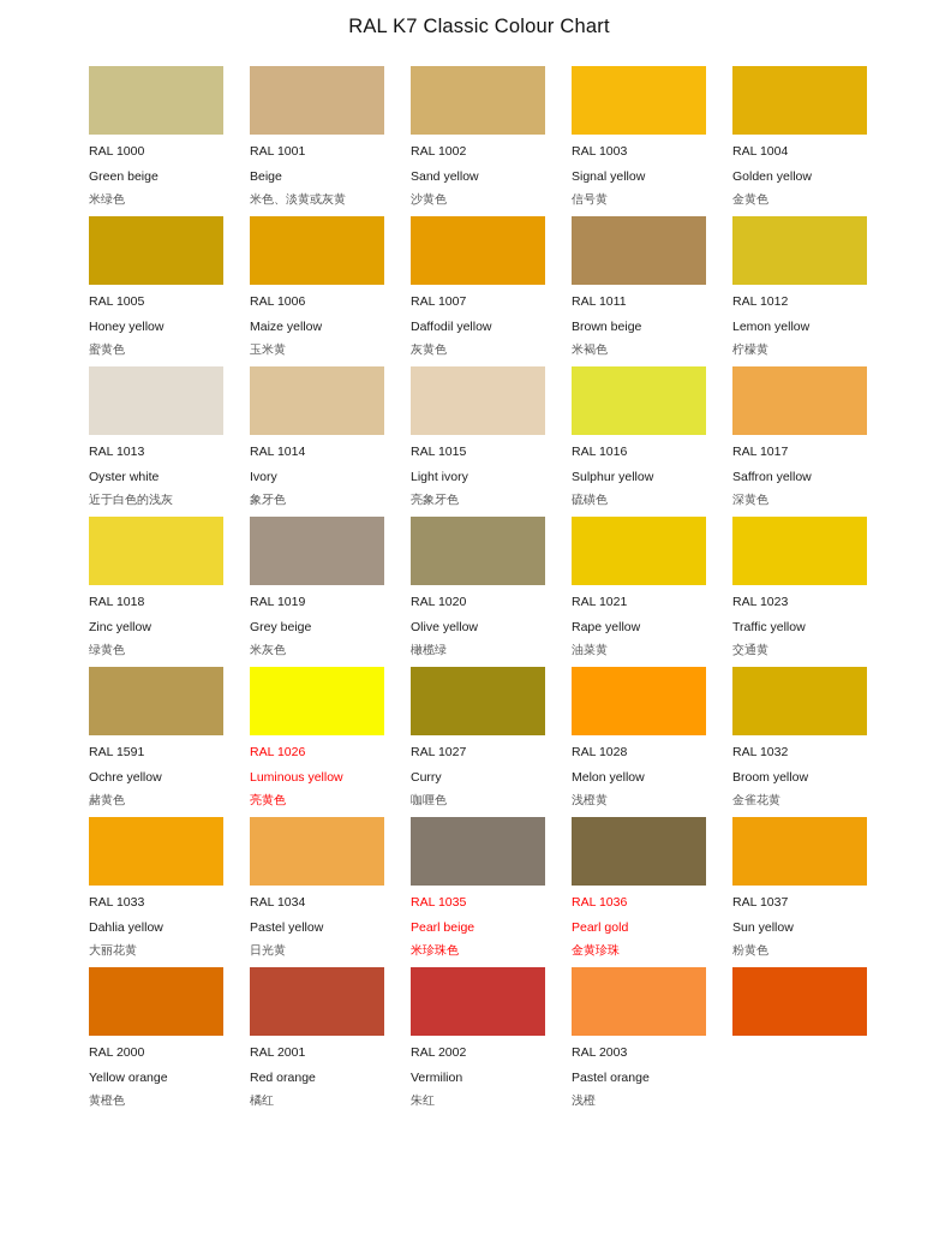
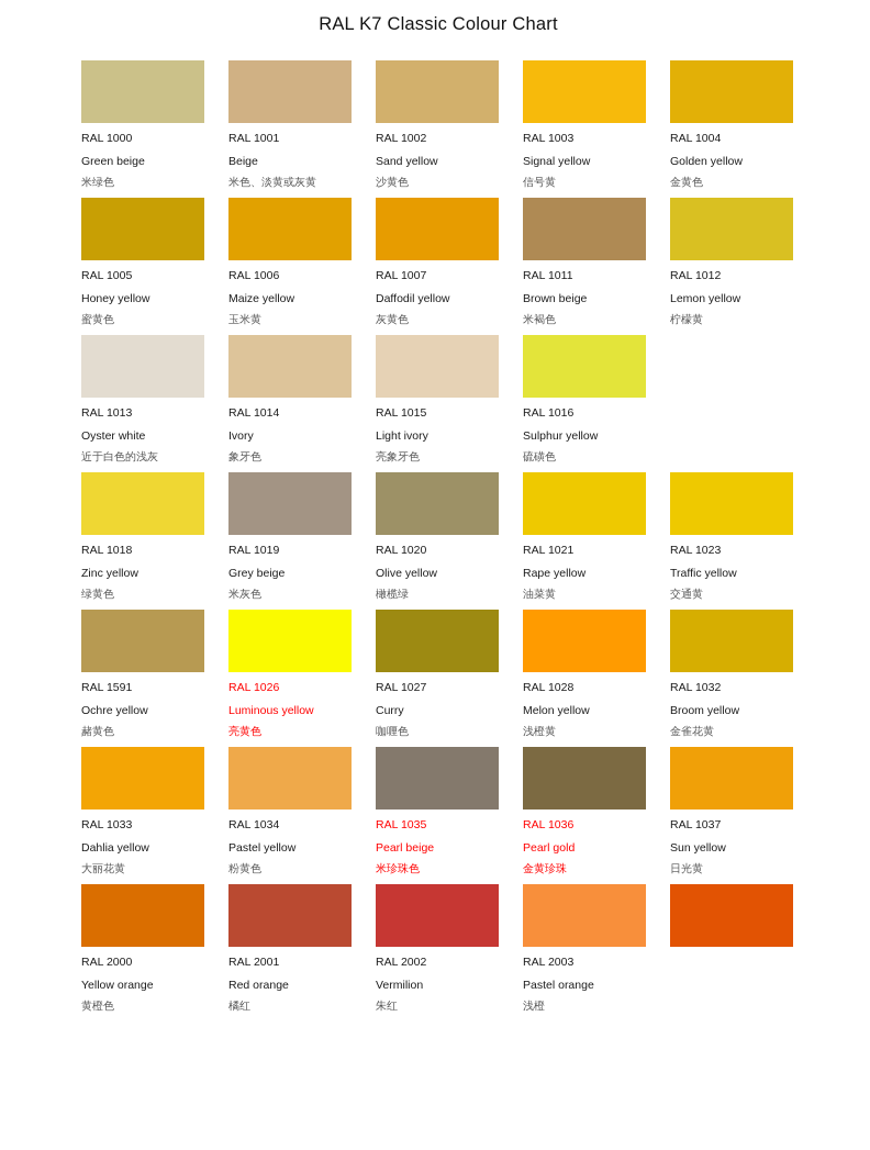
  RAL K7 Classic Colour Chart
  RAL 1000
  Green beige
  米绿色
  RAL 1001
  Beige
  米色、淡黄或灰黄
  RAL 1002
  Sand yellow
  沙黄色
  RAL 1003
  Signal yellow
  信号黄
  RAL 1004
  Golden yellow
  金黄色
  RAL 1005
  Honey yellow
  蜜黄色
  RAL 1006
  Maize yellow
  玉米黄
  RAL 1007
  Daffodil yellow
  灰黄色
  RAL 1011
  Brown beige
  米褐色
  RAL 1012
  Lemon yellow
  柠檬黄
  RAL 1013
  Oyster white
  近于白色的浅灰
  RAL 1014
  Ivory
  象牙色
  RAL 1015
  Light ivory
  亮象牙色
  RAL 1016
  Sulphur yellow
  硫磺色
- RAL 1017
- Saffron yellow
- 深黄色
  RAL 1018
  Zinc yellow
  绿黄色
  RAL 1019
  Grey beige
  米灰色
  RAL 1020
  Olive yellow
  橄榄绿
  RAL 1021
  Rape yellow
  油菜黄
  RAL 1023
  Traffic yellow
  交通黄
  RAL 1591
  Ochre yellow
  赭黄色
  RAL 1026
  Luminous yellow
  亮黄色
  RAL 1027
  Curry
  咖喱色
  RAL 1028
  Melon yellow
  浅橙黄
  RAL 1032
  Broom yellow
  金雀花黄
  RAL 1033
  Dahlia yellow
  大丽花黄
  RAL 1034
  Pastel yellow
- 日光黄
+ 粉黄色
  RAL 1035
  Pearl beige
  米珍珠色
  RAL 1036
  Pearl gold
  金黄珍珠
  RAL 1037
  Sun yellow
- 粉黄色
+ 日光黄
  RAL 2000
  Yellow orange
  黄橙色
  RAL 2001
  Red orange
  橘红
  RAL 2002
  Vermilion
  朱红
  RAL 2003
  Pastel orange
  浅橙
